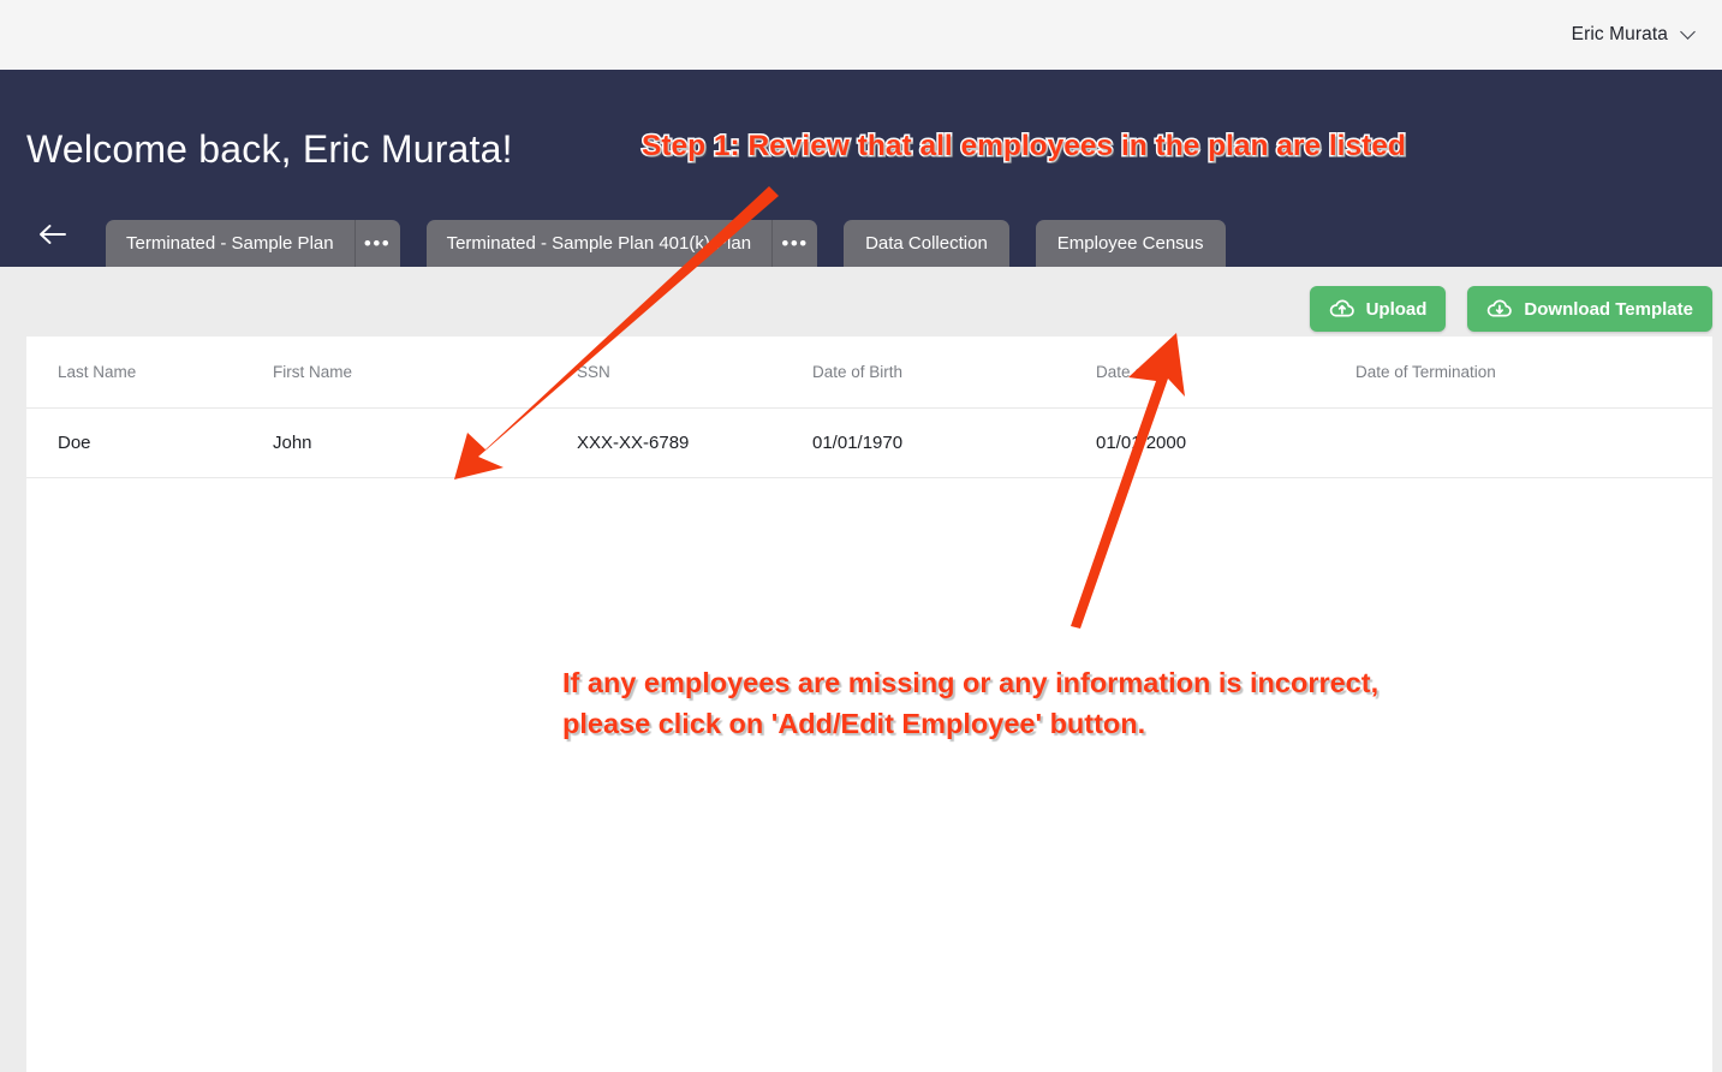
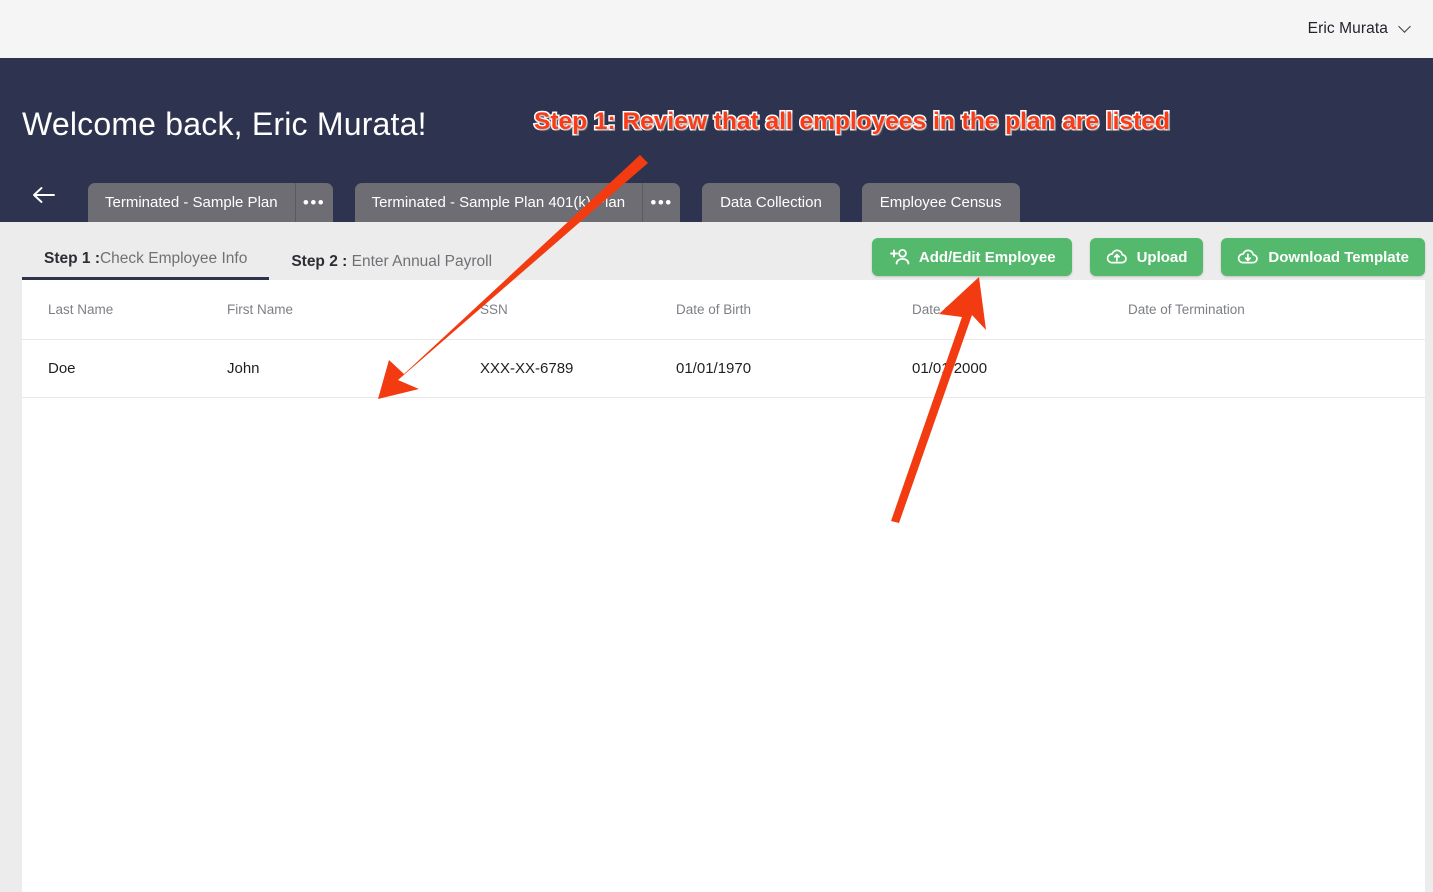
  Eric Murata
  Welcome back, Eric Murata!
  Terminated - Sample Plan
  •••
  Terminated - Sample Plan 401(k)lan
  •••
  Data Collection
  Employee Census
+ Add/Edit Employee
  Upload
  Download Template
+ Step 1 :Check Employee Info
+ Step 2 : Enter Annual Payroll
  Last Name	First Name	SSN	Date of Birth	Date	Date of Termination
  Doe	John	XXX-XX-6789	01/01/1970	01/02000
  Step 1: Review that all employees in the plan are listed
- If any employees are missing or any information is incorrect,
- please click on 'Add/Edit Employee' button.
